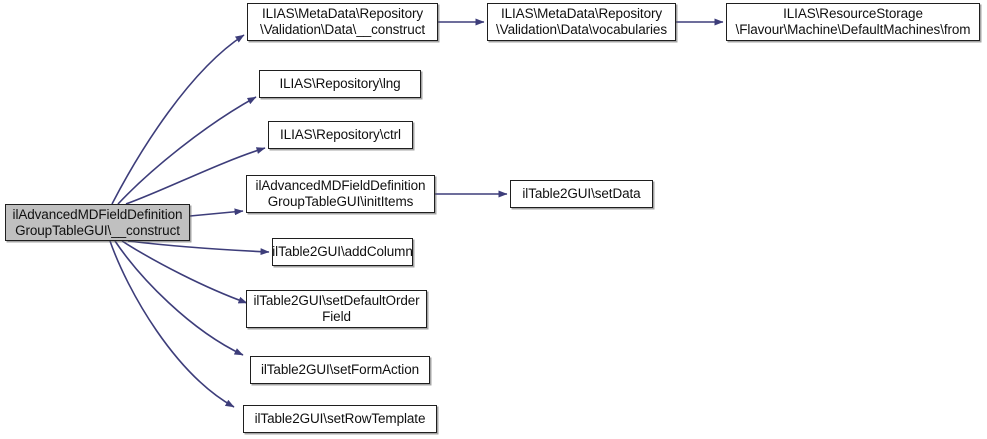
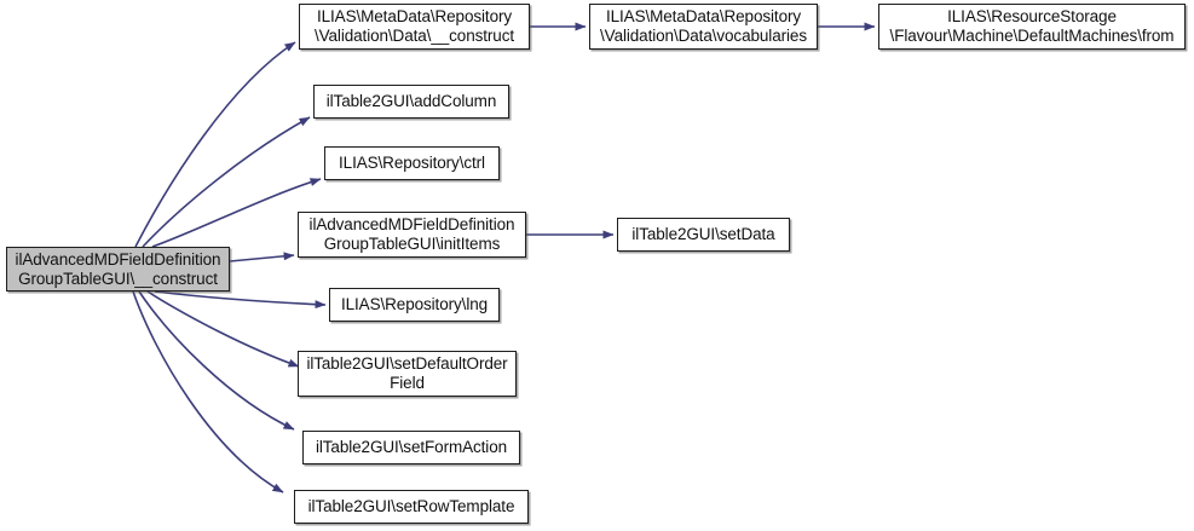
  ilAdvancedMDFieldDefinition
  GroupTableGUI\__construct
  ILIAS\MetaData\Repository
  \Validation\Data\__construct
  ILIAS\MetaData\Repository
  \Validation\Data\vocabularies
  ILIAS\ResourceStorage
  \Flavour\Machine\DefaultMachines\from
- ILIAS\Repository\lng
+ ilTable2GUI\addColumn
  ILIAS\Repository\ctrl
  ilAdvancedMDFieldDefinition
  GroupTableGUI\initItems
  ilTable2GUI\setData
- ilTable2GUI\addColumn
+ ILIAS\Repository\lng
  ilTable2GUI\setDefaultOrder
  Field
  ilTable2GUI\setFormAction
  ilTable2GUI\setRowTemplate
